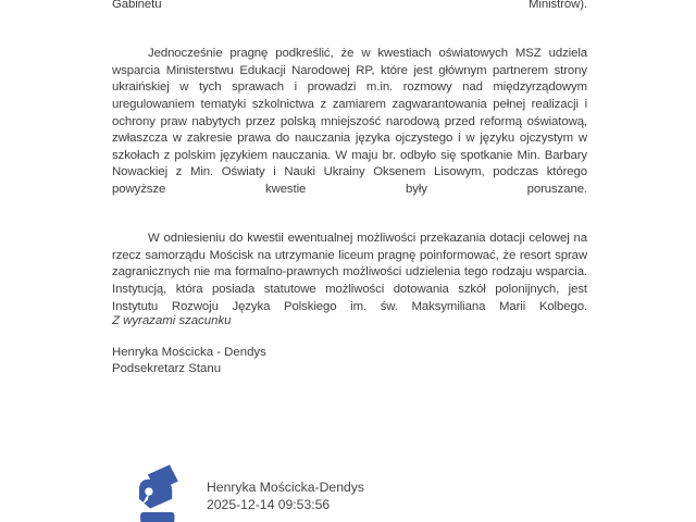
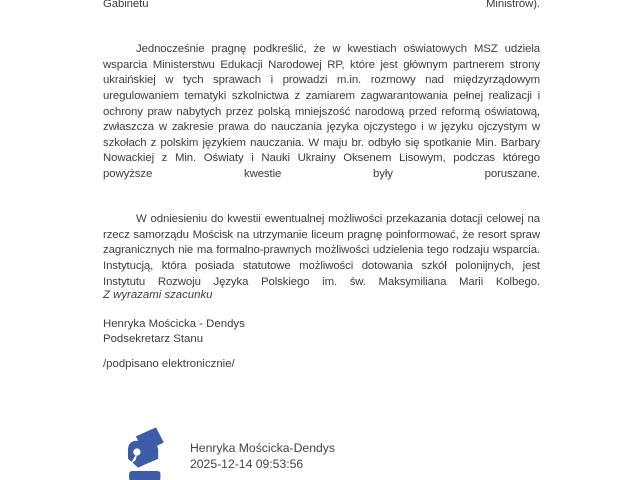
  Gabinetu Ministrów).
  Jednocześnie pragnę podkreślić, że w kwestiach oświatowych MSZ udziela wsparcia Ministerstwu Edukacji Narodowej RP, które jest głównym partnerem strony ukraińskiej w tych sprawach i prowadzi m.in. rozmowy nad międzyrządowym uregulowaniem tematyki szkolnictwa z zamiarem zagwarantowania pełnej realizacji i ochrony praw nabytych przez polską mniejszość narodową przed reformą oświatową, zwłaszcza w zakresie prawa do nauczania języka ojczystego i w języku ojczystym w szkołach z polskim językiem nauczania. W maju br. odbyło się spotkanie Min. Barbary Nowackiej z Min. Oświaty i Nauki Ukrainy Oksenem Lisowym, podczas którego powyższe kwestie były poruszane.
  W odniesieniu do kwestii ewentualnej możliwości przekazania dotacji celowej na rzecz samorządu Mościsk na utrzymanie liceum pragnę poinformować, że resort spraw zagranicznych nie ma formalno-prawnych możliwości udzielenia tego rodzaju wsparcia. Instytucją, która posiada statutowe możliwości dotowania szkół polonijnych, jest Instytutu Rozwoju Języka Polskiego im. św. Maksymiliana Marii Kolbego.
  Z wyrazami szacunku
  Henryka Mościcka - Dendys
  Podsekretarz Stanu
+ /podpisano elektronicznie/
  Henryka Mościcka-Dendys
  2025-12-14 09:53:56
